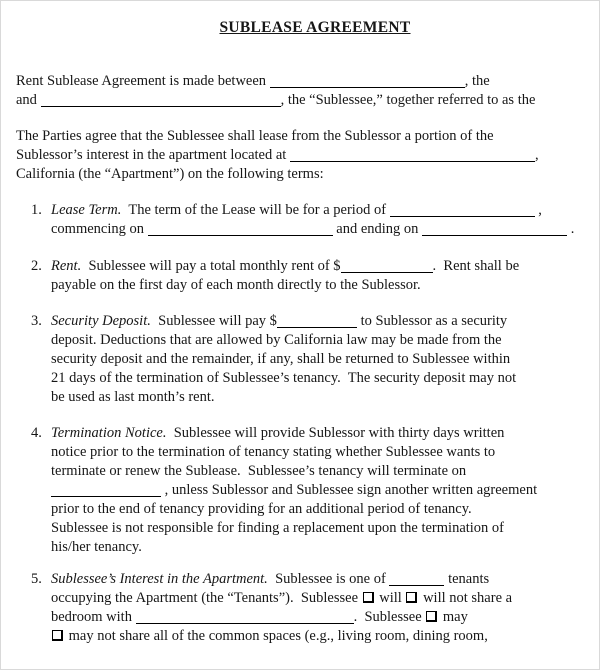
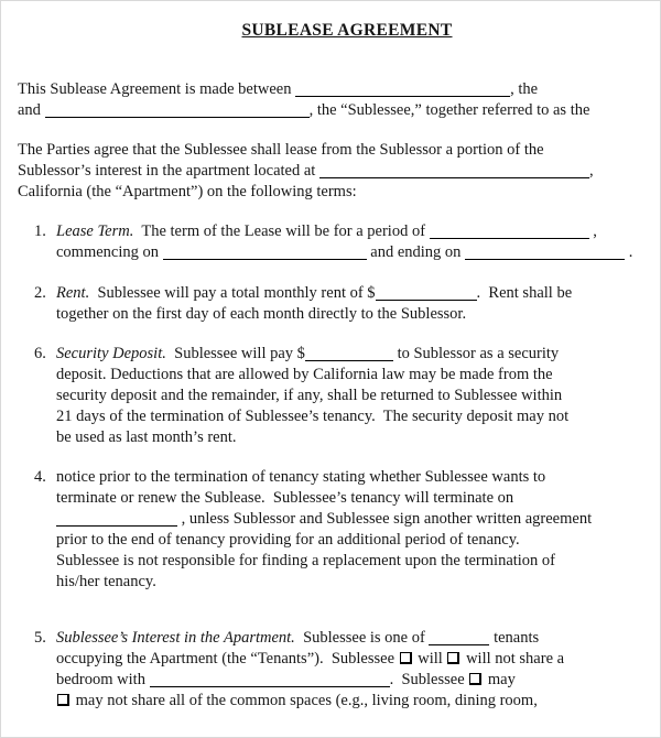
  SUBLEASE AGREEMENT
- Rent Sublease Agreement is made between , the
+ This Sublease Agreement is made between , the
  and , the “Sublessee,” together referred to as the
  The Parties agree that the Sublessee shall lease from the Sublessor a portion of the
  Sublessor’s interest in the apartment located at ,
  California (the “Apartment”) on the following terms:
  1.
  Lease Term. The term of the Lease will be for a period of ,
  commencing on and ending on .
  2.
  Rent. Sublessee will pay a total monthly rent of $ . Rent shall be
- payable on the first day of each month directly to the Sublessor.
+ together on the first day of each month directly to the Sublessor.
- 3.
+ 6.
  Security Deposit. Sublessee will pay $ to Sublessor as a security
  deposit. Deductions that are allowed by California law may be made from the
  security deposit and the remainder, if any, shall be returned to Sublessee within
  21 days of the termination of Sublessee’s tenancy. The security deposit may not
  be used as last month’s rent.
  4.
- Termination Notice. Sublessee will provide Sublessor with thirty days written
  notice prior to the termination of tenancy stating whether Sublessee wants to
  terminate or renew the Sublease. Sublessee’s tenancy will terminate on
  , unless Sublessor and Sublessee sign another written agreement
  prior to the end of tenancy providing for an additional period of tenancy.
  Sublessee is not responsible for finding a replacement upon the termination of
  his/her tenancy.
  5.
  Sublessee’s Interest in the Apartment. Sublessee is one of tenants
  occupying the Apartment (the “Tenants”). Sublessee will will not share a
  bedroom with . Sublessee may
  may not share all of the common spaces (e.g., living room, dining room,
